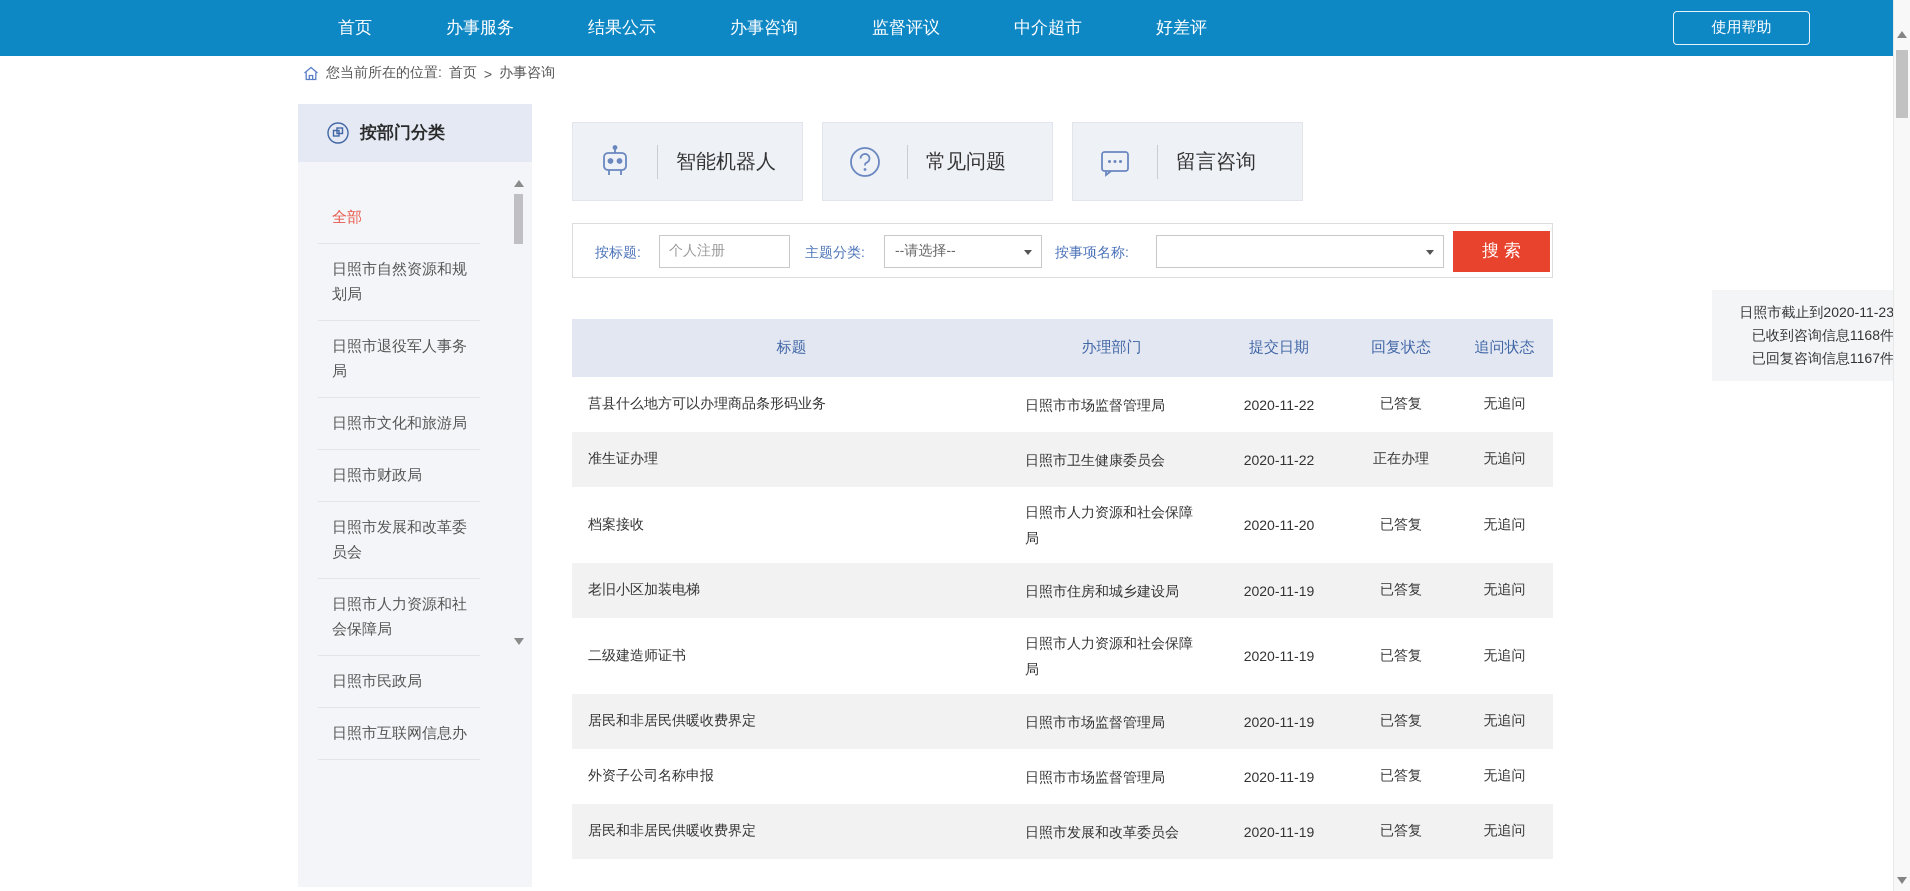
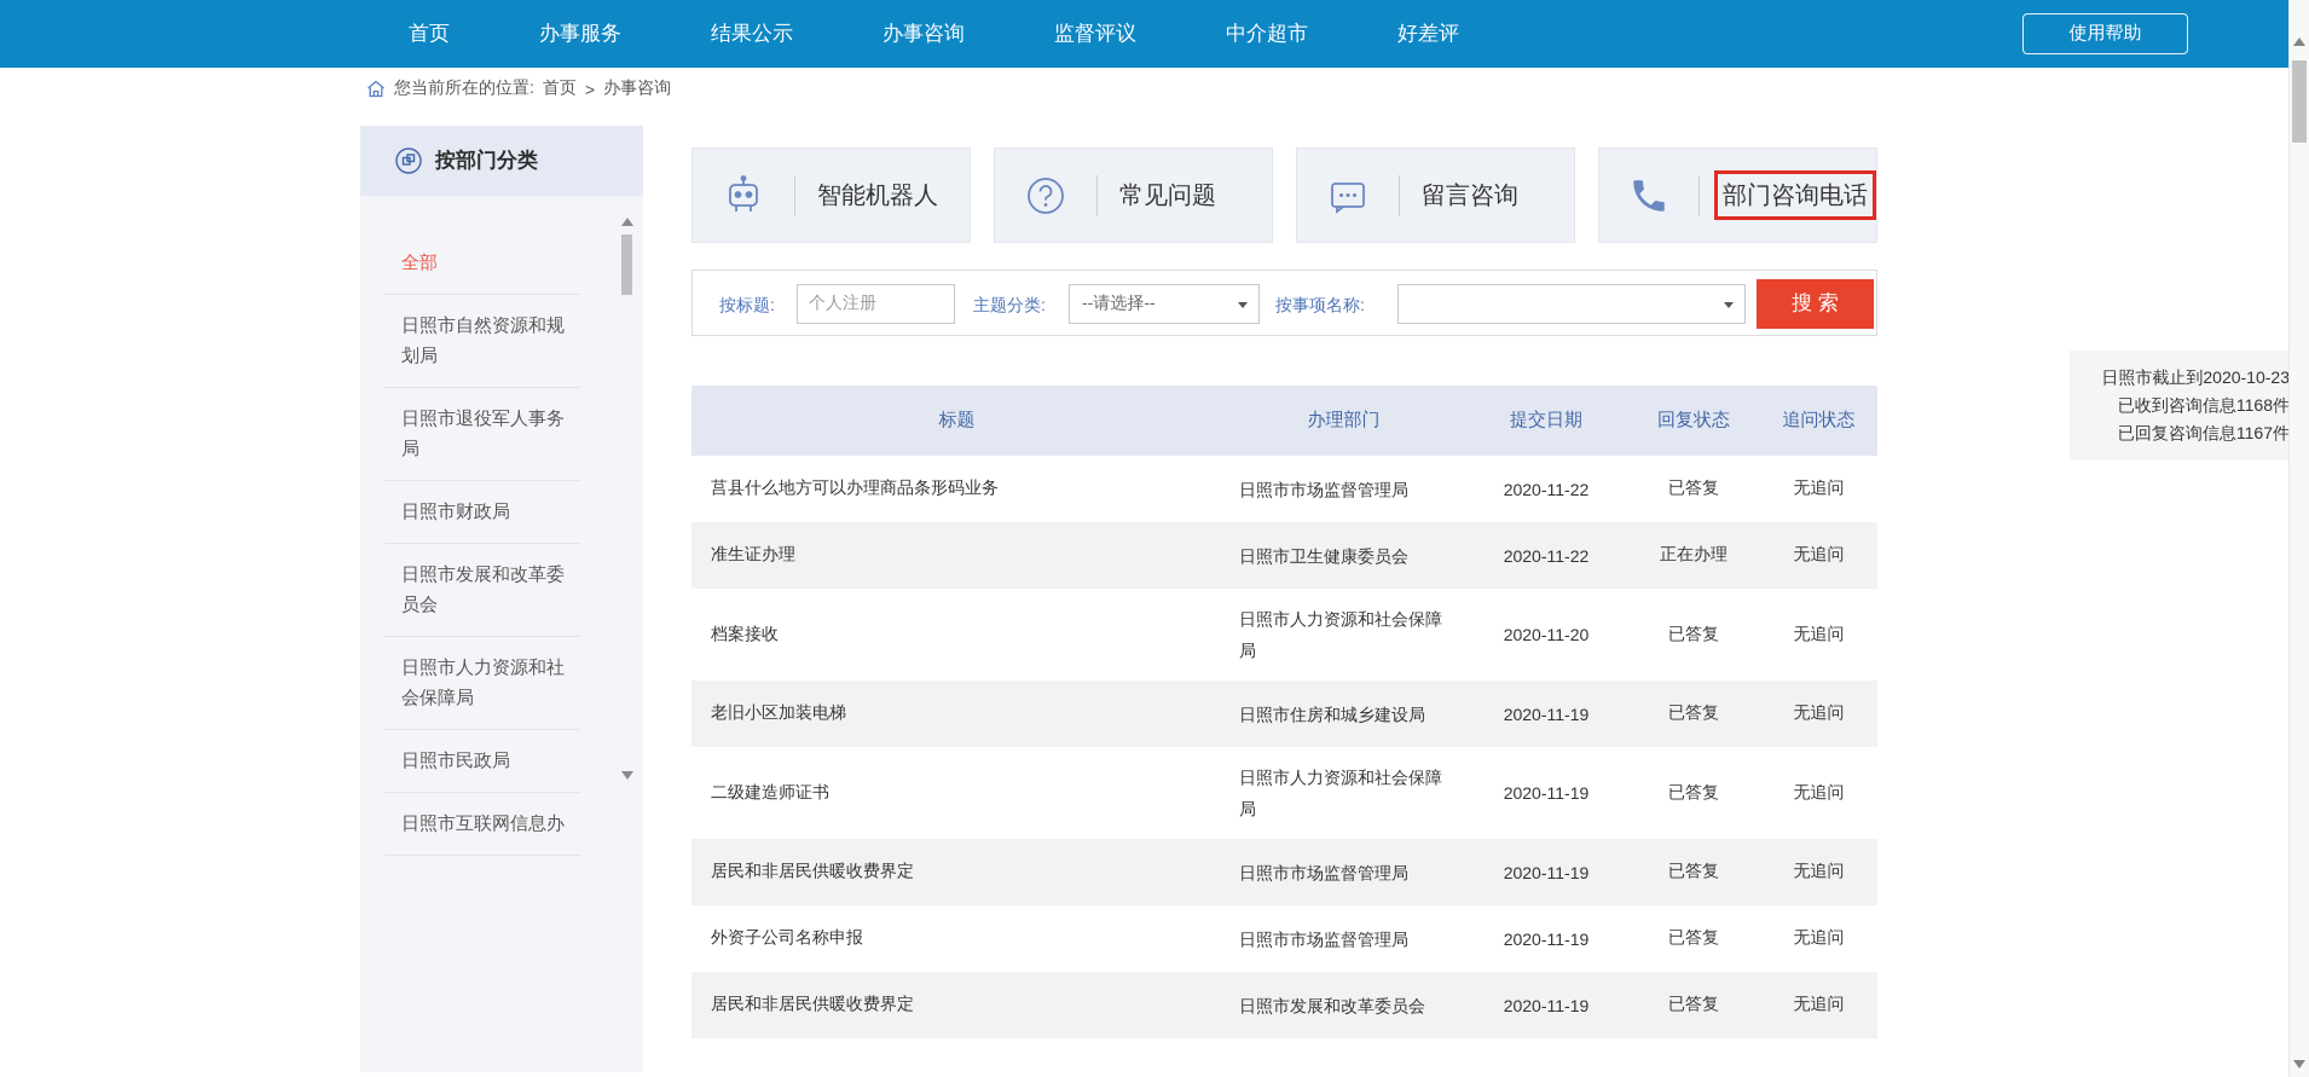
  首页
  办事服务
  结果公示
  办事咨询
  监督评议
  中介超市
  好差评
  使用帮助
  您当前所在的位置:
  首页
  >
  办事咨询
  按部门分类
  全部
  日照市自然资源和规划局
  日照市退役军人事务局
- 日照市文化和旅游局
  日照市财政局
  日照市发展和改革委员会
  日照市人力资源和社会保障局
  日照市民政局
  日照市互联网信息办
  智能机器人
  常见问题
  留言咨询
+ 部门咨询电话
  按标题:
  个人注册
  主题分类:
  --请选择--
  按事项名称:
  搜 索
  标题
  办理部门
  提交日期
  回复状态
  追问状态
  莒县什么地方可以办理商品条形码业务
  日照市市场监督管理局
  2020-11-22
  已答复
  无追问
  准生证办理
  日照市卫生健康委员会
  2020-11-22
  正在办理
  无追问
  档案接收
  日照市人力资源和社会保障局
  2020-11-20
  已答复
  无追问
  老旧小区加装电梯
  日照市住房和城乡建设局
  2020-11-19
  已答复
  无追问
  二级建造师证书
  日照市人力资源和社会保障局
  2020-11-19
  已答复
  无追问
  居民和非居民供暖收费界定
  日照市市场监督管理局
  2020-11-19
  已答复
  无追问
  外资子公司名称申报
  日照市市场监督管理局
  2020-11-19
  已答复
  无追问
  居民和非居民供暖收费界定
  日照市发展和改革委员会
  2020-11-19
  已答复
  无追问
- 日照市截止到2020-11-23
+ 日照市截止到2020-10-23
  已收到咨询信息1168件
  已回复咨询信息1167件
